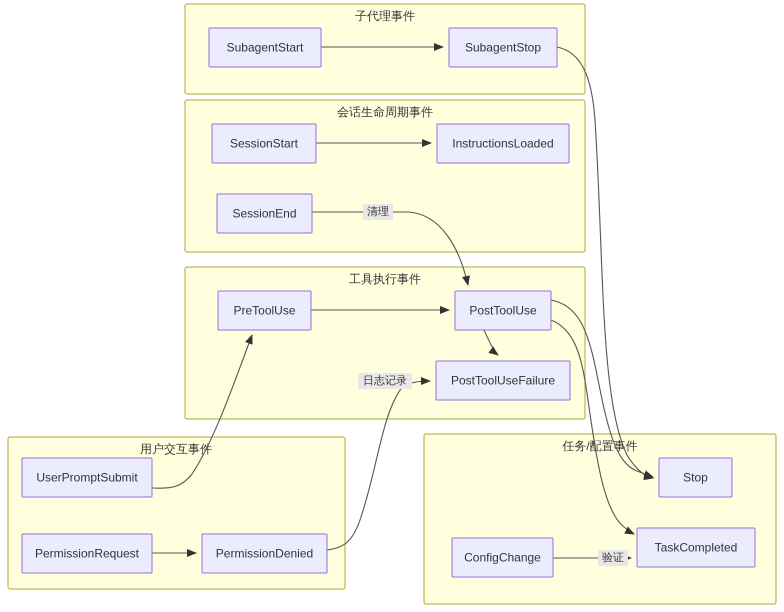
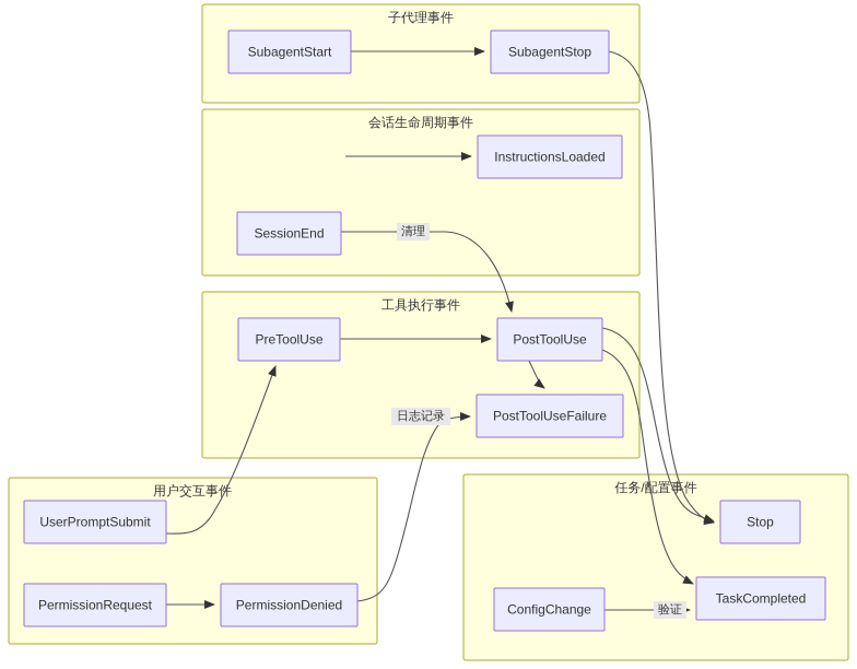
  子代理事件
  会话生命周期事件
  工具执行事件
  用户交互事
  任务/配置事件
  清理
  日志记录
  验证
  SubagentStart
  SubagentStop
- SessionStart
  InstructionsLoaded
  SessionEnd
  PreToolUse
  PostToolUse
  PostToolUseFailure
  UserPromptSubmit
  PermissionRequest
  PermissionDenied
  Stop
  ConfigChange
  TaskCompleted
